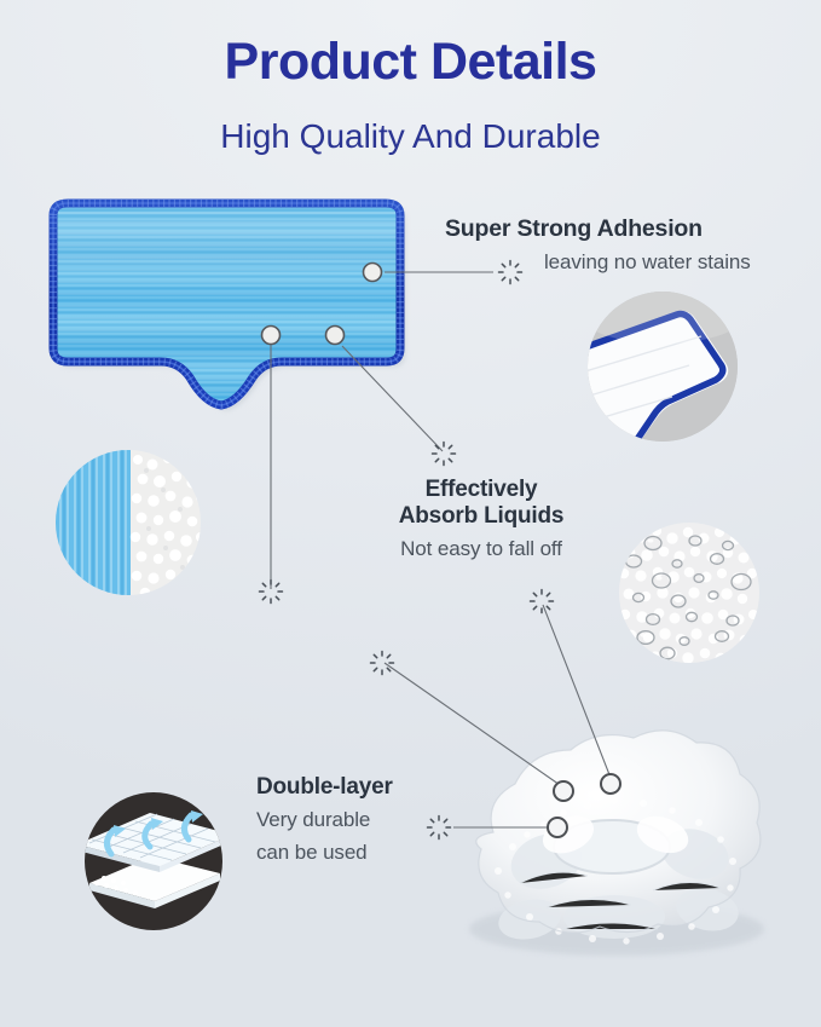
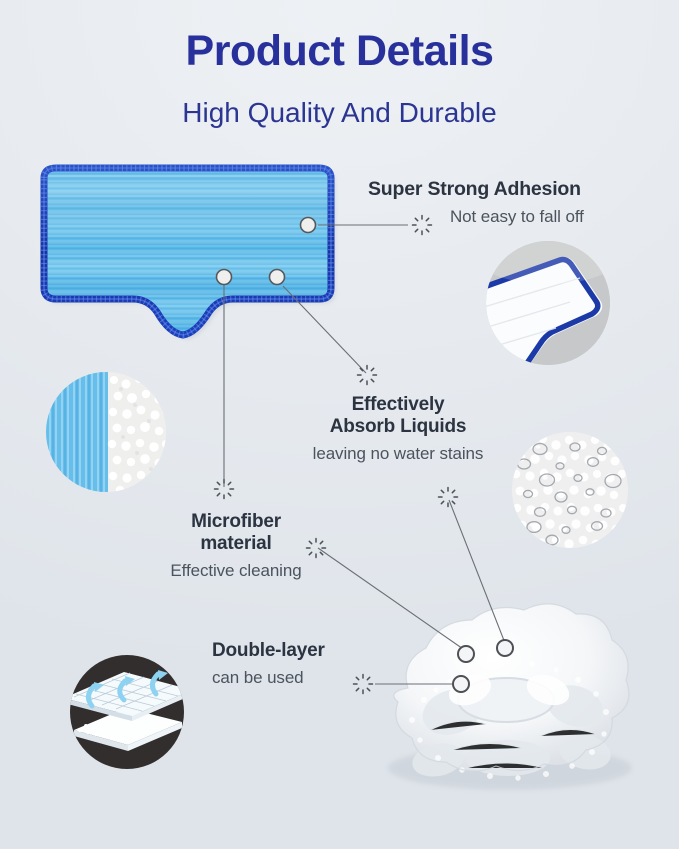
  Product Details
  High Quality And Durable
  Super Strong Adhesion
- leaving no water stains
+ Not easy to fall off
  Effectively
  Absorb Liquids
- Not easy to fall off
+ leaving no water stains
+ Microfiber
+ material
+ Effective cleaning
  Double-layer
- Very durable
  can be used
